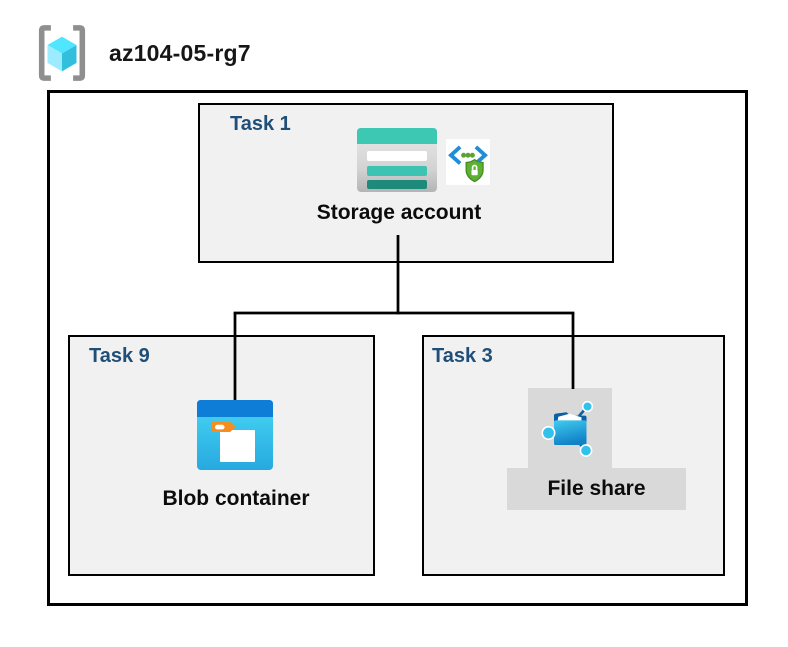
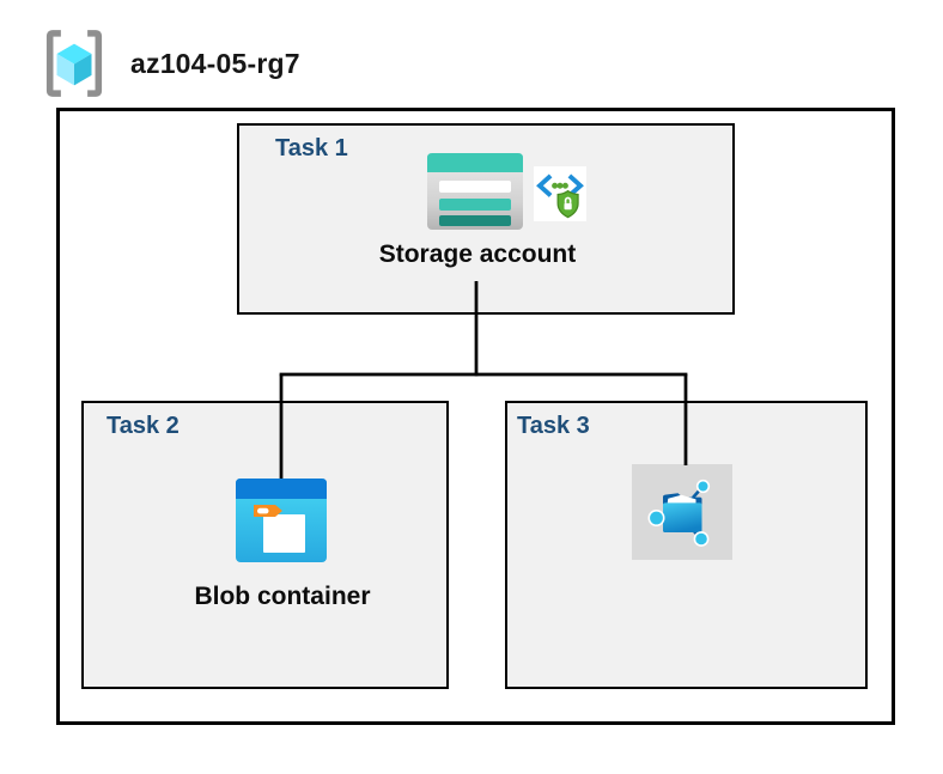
  az104-05-rg7
  Task 1
  Storage account
- Task 9
+ Task 2
  Blob container
  Task 3
- File share
